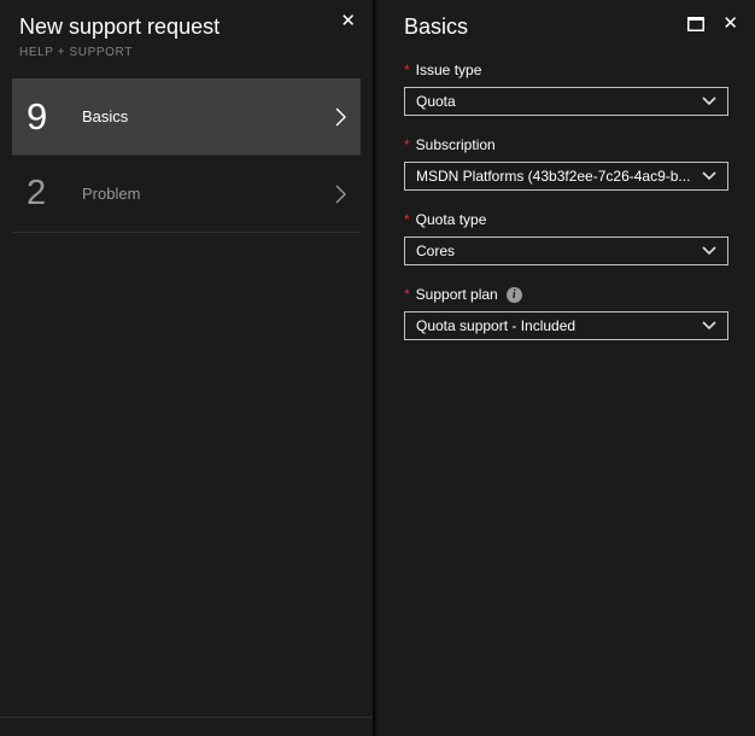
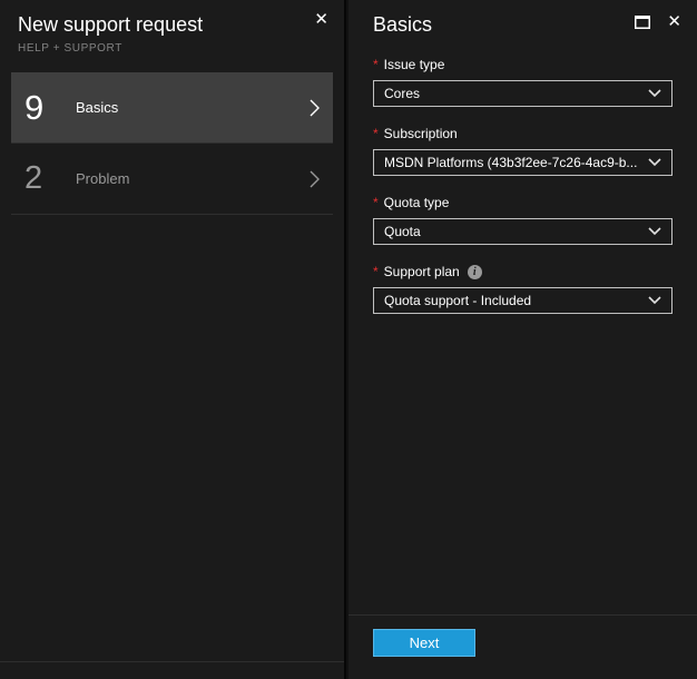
  New support request
  HELP + SUPPORT
  ✕
  9
  Basics
  2
  Problem
  Basics
  ✕
  *
  Issue type
- Quota
+ Cores
  *
  Subscription
  MSDN Platforms (43b3f2ee-7c26-4ac9-b...
  *
  Quota type
- Cores
+ Quota
  *
  Support plan
  i
  Quota support - Included
+ Next
